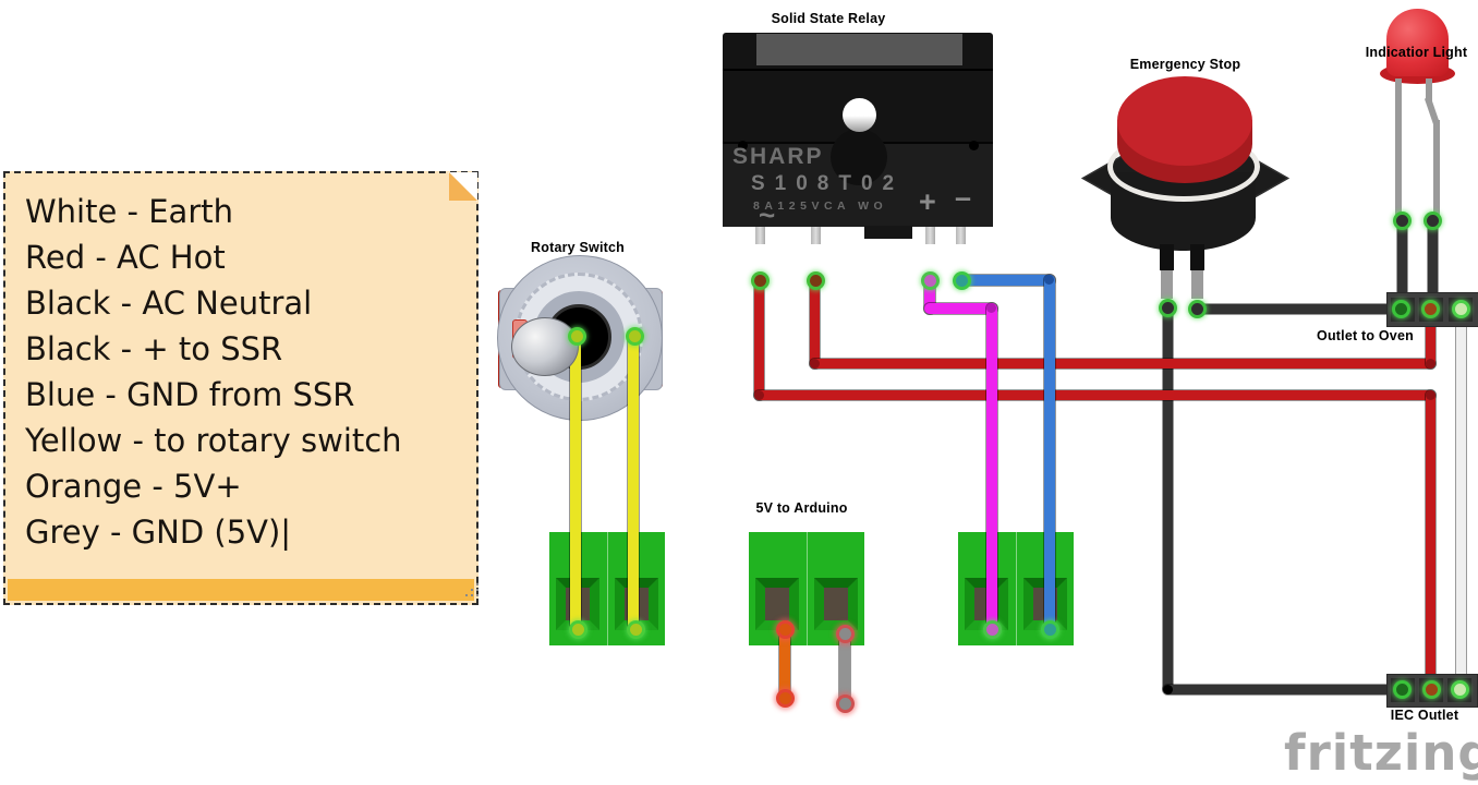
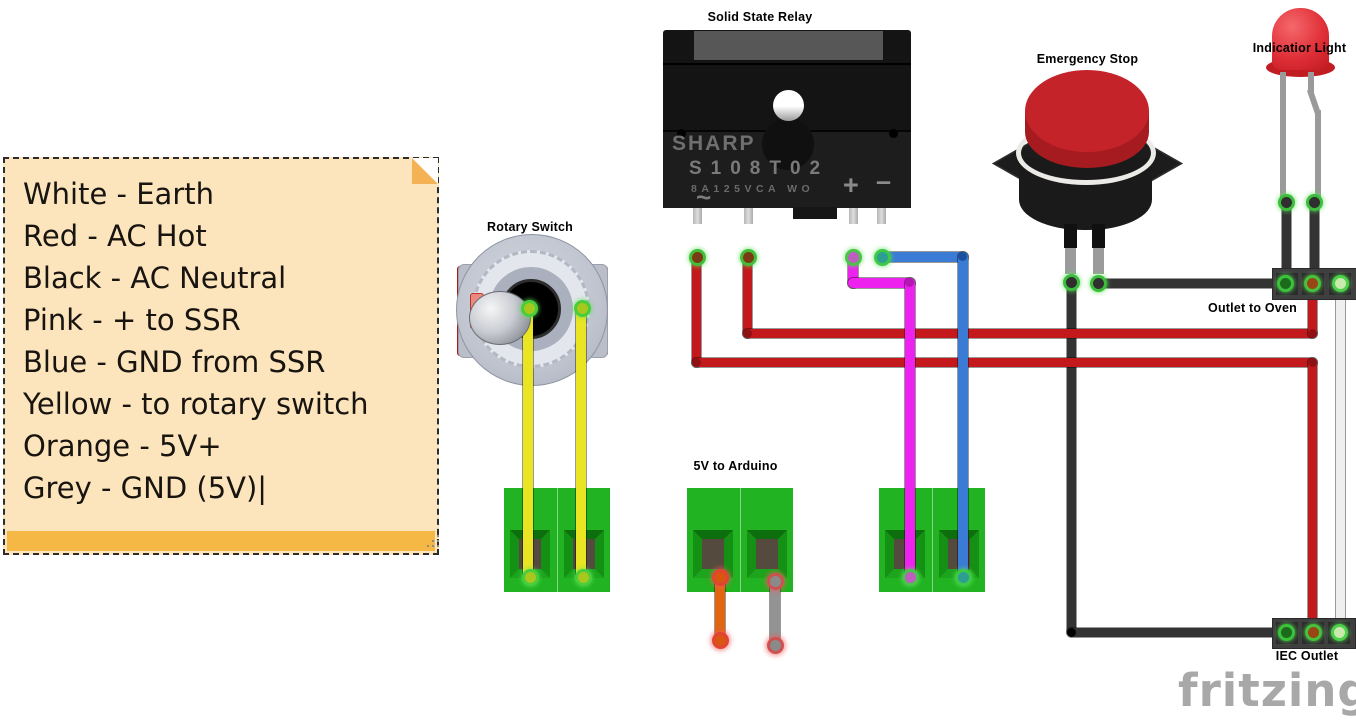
  White - Earth
  Red - AC Hot
  Black - AC Neutral
- Black - + to SSR
+ Pink - + to SSR
  Blue - GND from SSR
  Yellow - to rotary switch
  Orange - 5V+
  Grey - GND (5V)|
  Solid State Relay
  SHARP
  S108T02
  8A125VCA WO
  ~
  +
  –
  Rotary Switch
  5V to Arduino
  Emergency Stop
  Indicatior Light
  Outlet to Oven
  IEC Outlet
  fritzing
